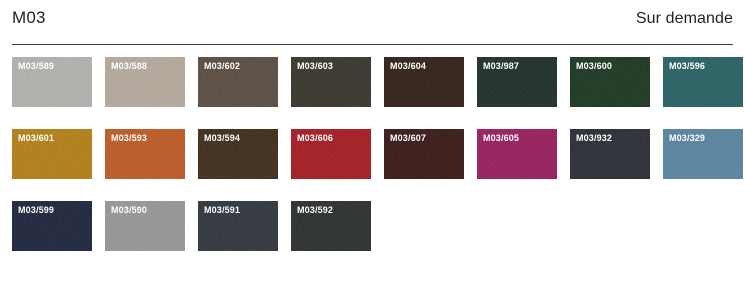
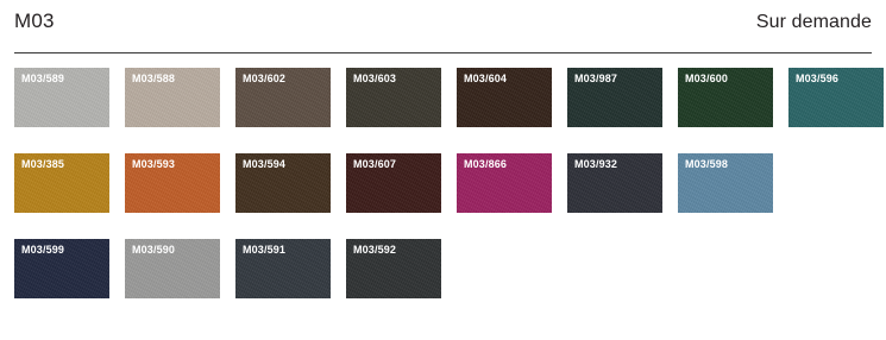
  M03
  Sur demande
  M03/589
  M03/588
  M03/602
  M03/603
  M03/604
  M03/987
  M03/600
  M03/596
- M03/601
+ M03/385
  M03/593
  M03/594
- M03/606
  M03/607
- M03/605
+ M03/866
  M03/932
- M03/329
+ M03/598
  M03/599
  M03/590
  M03/591
  M03/592
